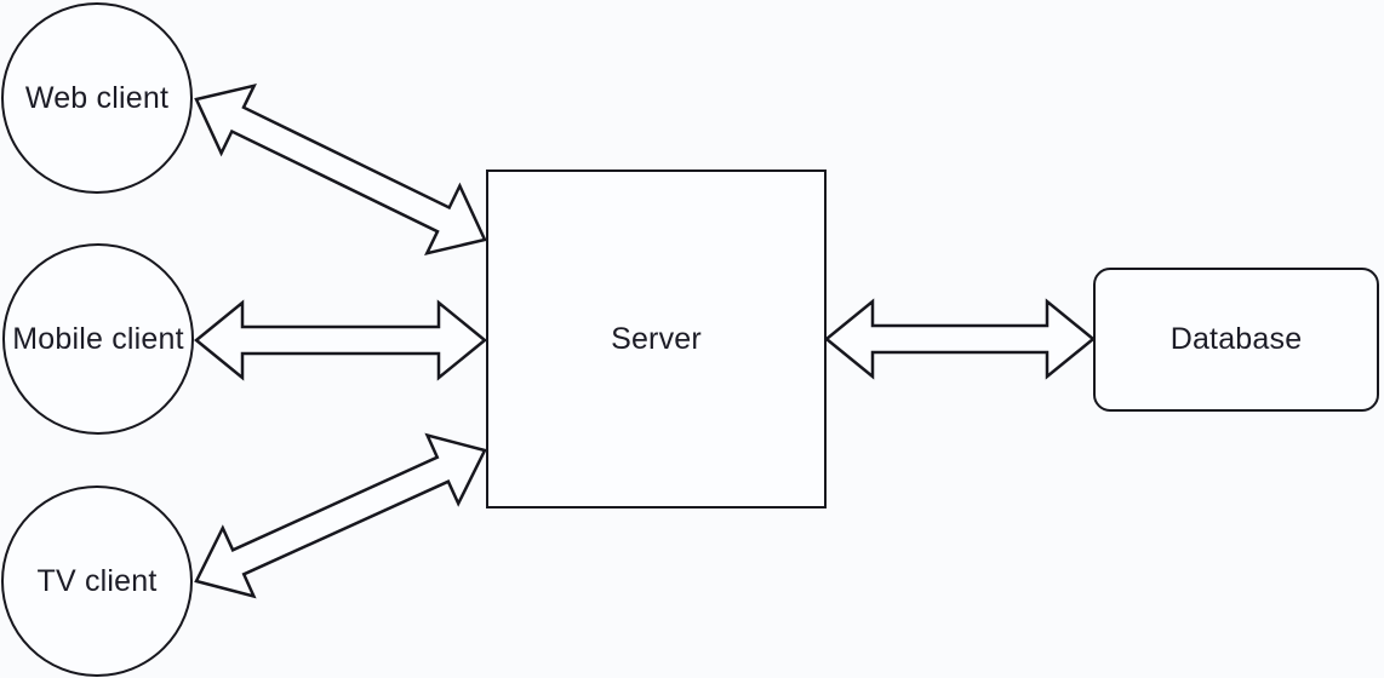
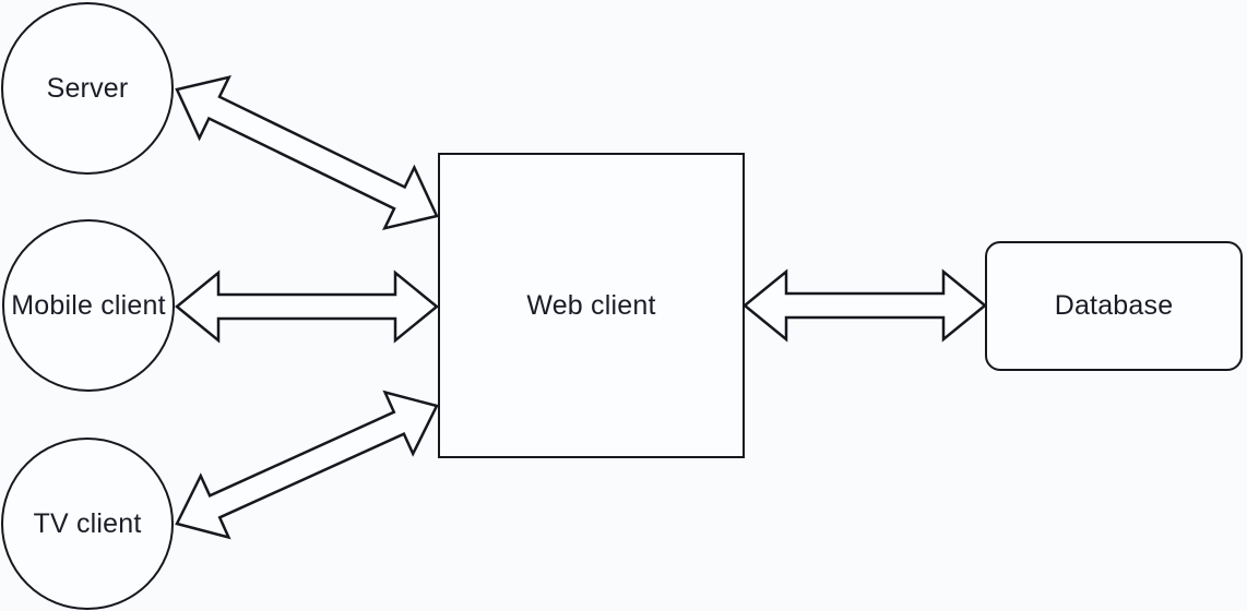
- Web client
+ Server
  Mobile client
  TV client
- Server
+ Web client
  Database
